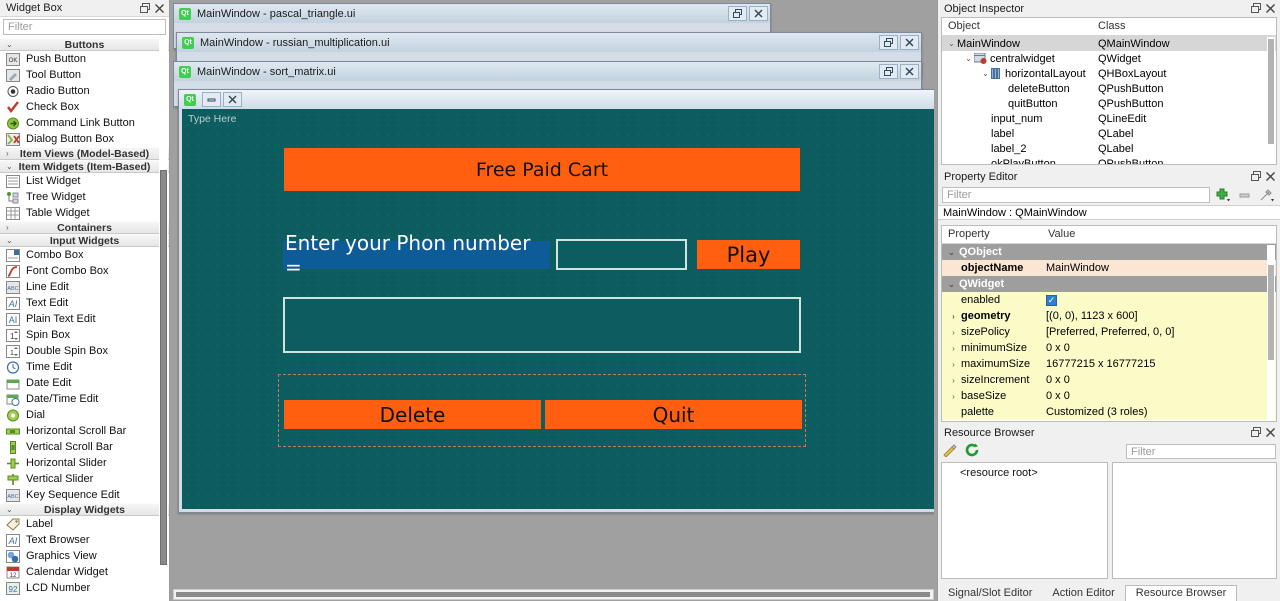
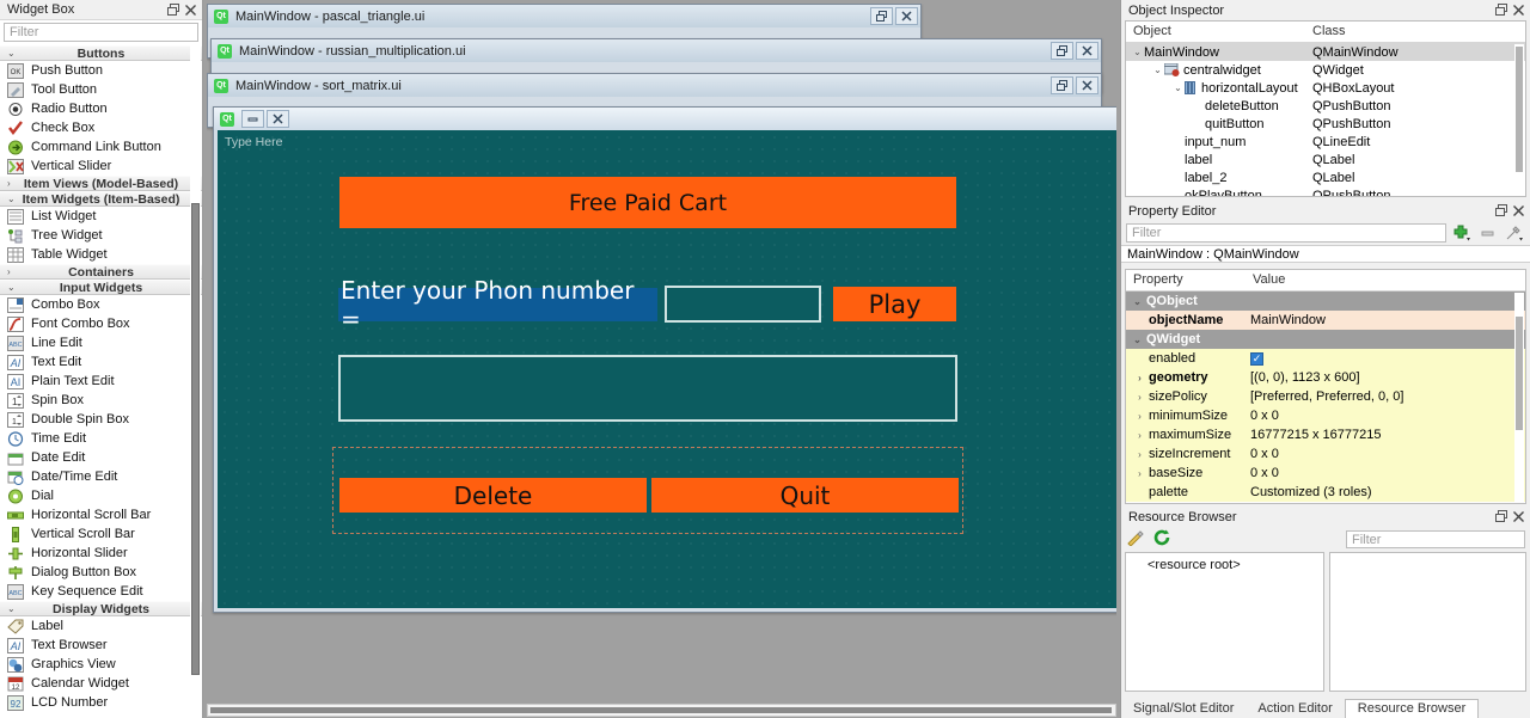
  Widget Box
  Filter
  ⌄
  Buttons
  Push Button
  Tool Button
  Radio Button
  Check Box
  Command Link Button
- Dialog Button Box
+ Vertical Slider
  ›
  Item Views (Model-Based)
  ⌄
  Item Widgets (Item-Based)
  List Widget
  Tree Widget
  Table Widget
  ›
  Containers
  ⌄
  Input Widgets
  Combo Box
  Font Combo Box
  Line Edit
  AI
  Text Edit
  AI
  Plain Text Edit
  1
  Spin Box
  Double Spin Box
  Time Edit
  Date Edit
  Date/Time Edit
  Dial
  Horizontal Scroll Bar
  Vertical Scroll Bar
  Horizontal Slider
- Vertical Slider
+ Dialog Button Box
  Key Sequence Edit
  ⌄
  Display Widgets
  Label
  AI
  Text Browser
  Graphics View
  Calendar Widget
  92
  LCD Number
  MainWindow - pascal_triangle.ui
  MainWindow - russian_multiplication.ui
  MainWindow - sort_matrix.ui
  Type Here
  Free Paid Cart
  Enter your Phon number =
  Play
  Delete
  Quit
  Object Inspector
  Object
  Class
  ⌄
  MainWindow
  QMainWindow
  ⌄
  centralwidget
  QWidget
  ⌄
  horizontalLayout
  QHBoxLayout
  deleteButton
  QPushButton
  quitButton
  QPushButton
  input_num
  QLineEdit
  label
  QLabel
  label_2
  QLabel
  okPlayButton
  QPushButton
  Property Editor
  Filter
  MainWindow : QMainWindow
  Property
  Value
  ⌄
  QObject
  objectName
  MainWindow
  ⌄
  QWidget
  enabled
  ✓
  ›
  geometry
  [(0, 0), 1123 x 600]
  ›
  sizePolicy
  [Preferred, Preferred, 0, 0]
  ›
  minimumSize
  0 x 0
  ›
  maximumSize
  16777215 x 16777215
  ›
  sizeIncrement
  0 x 0
  ›
  baseSize
  0 x 0
  palette
  Customized (3 roles)
  Resource Browser
  Filter
  <resource root>
  Signal/Slot Editor
  Action Editor
  Resource Browser
